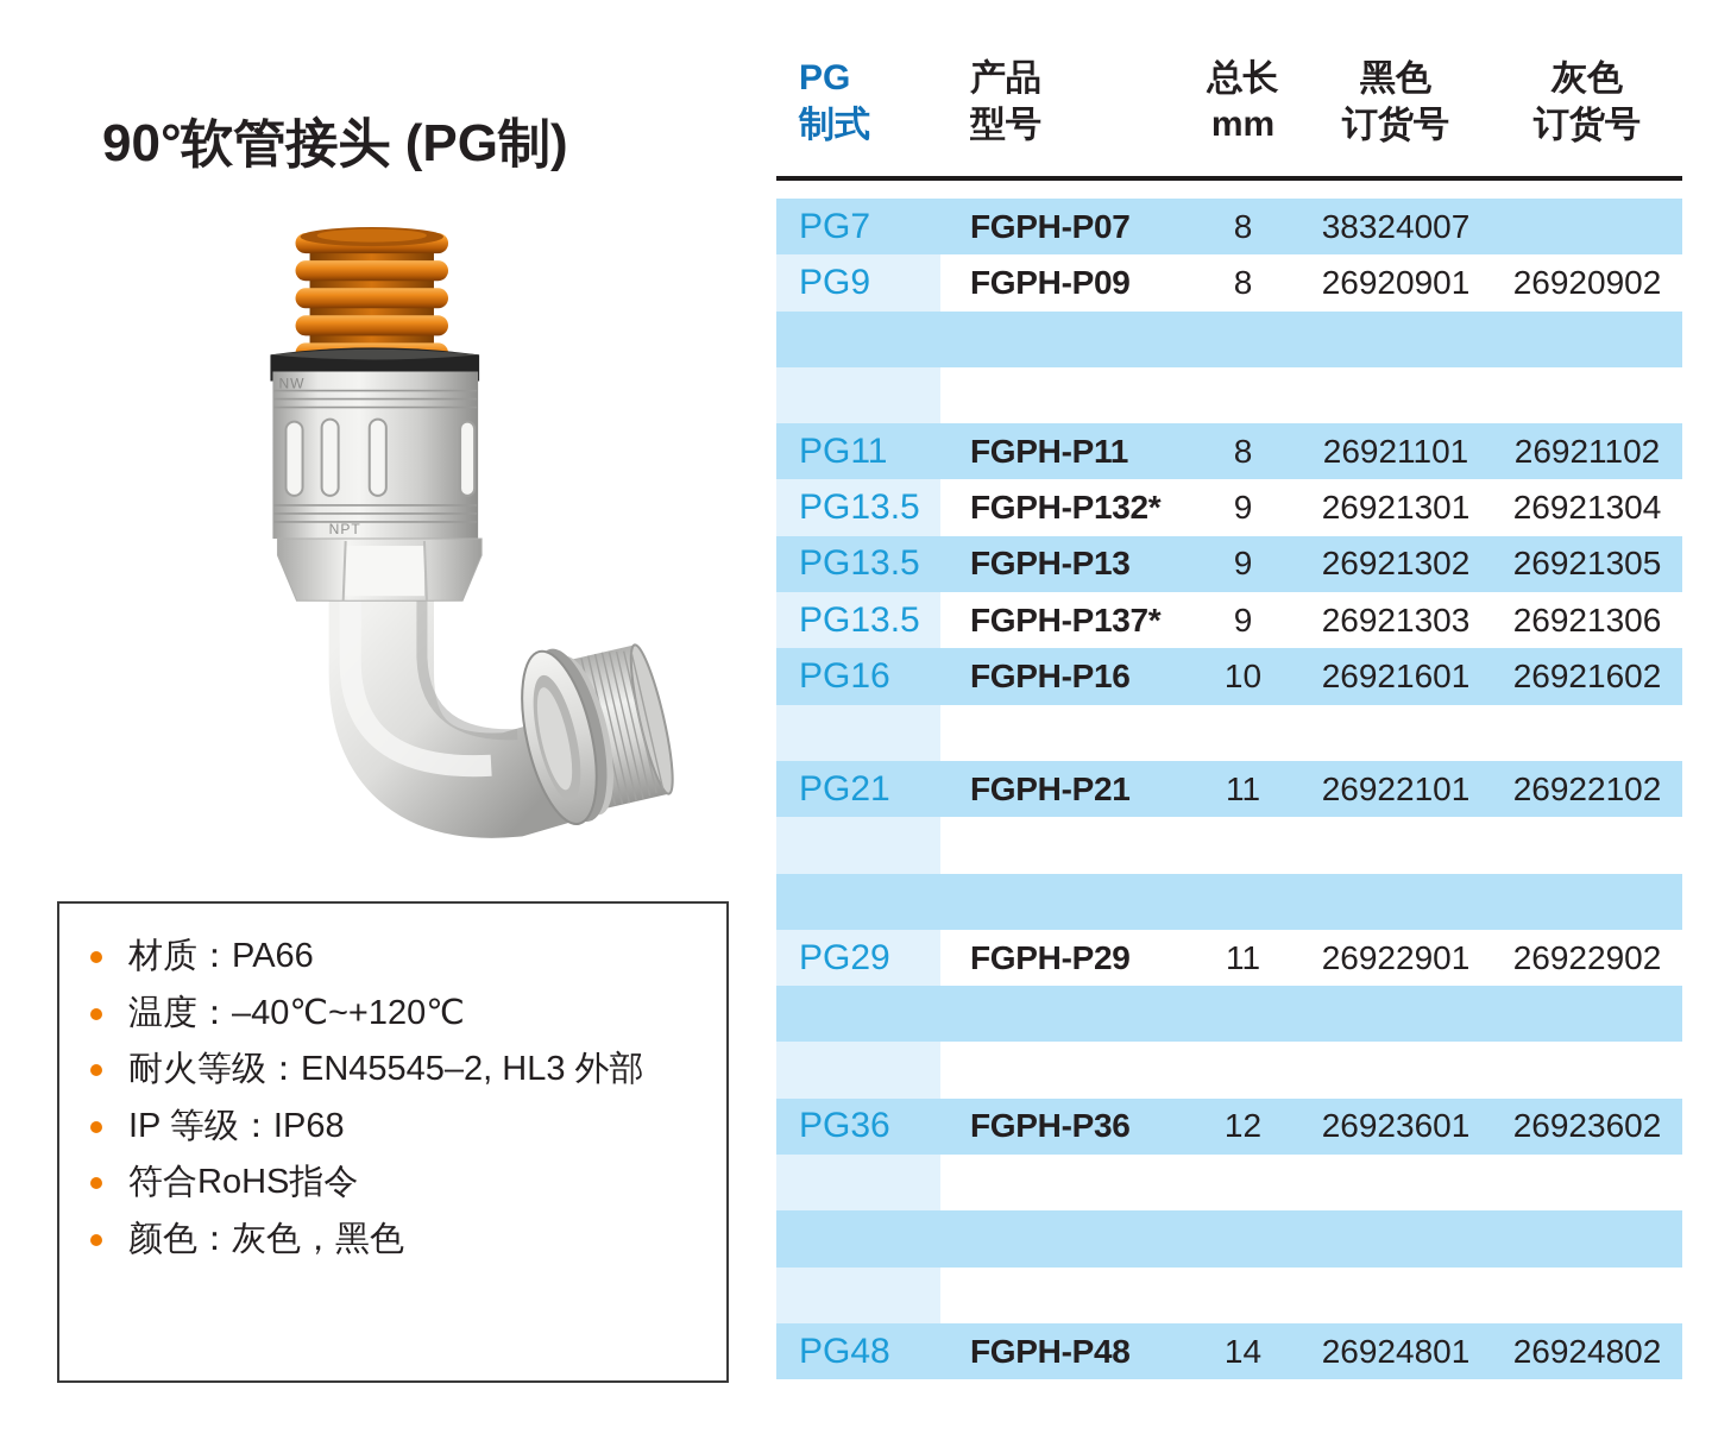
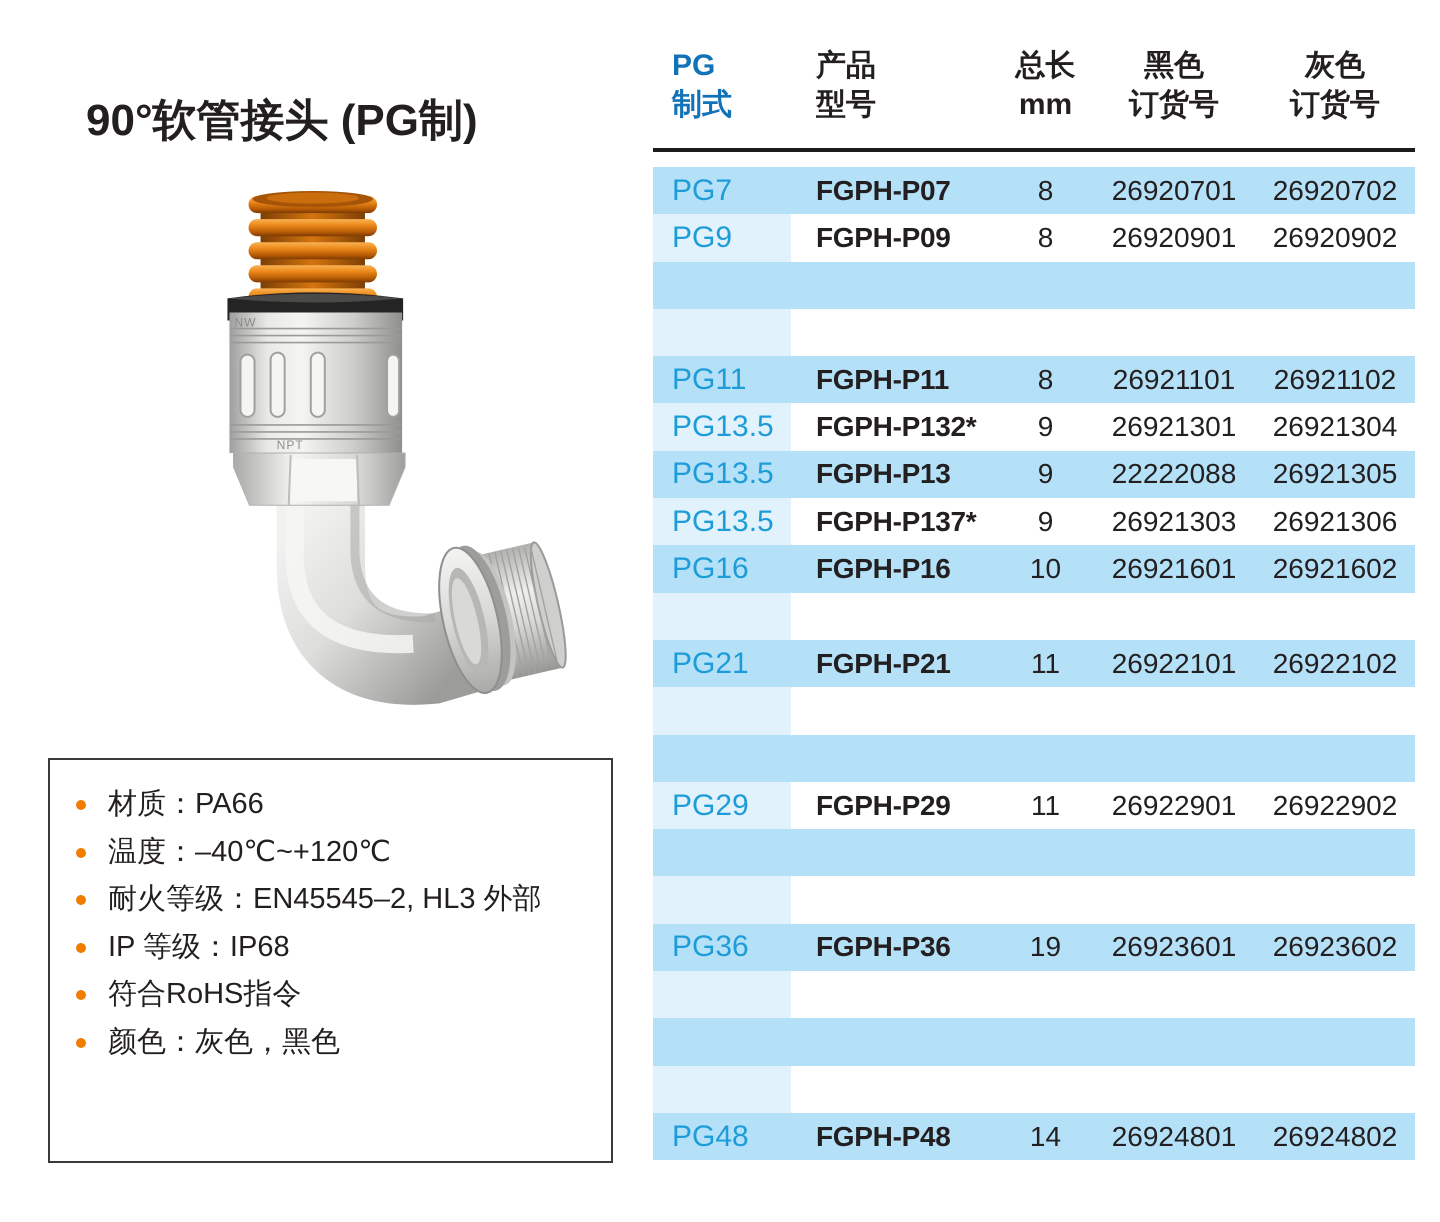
  90°软管接头 (PG制)
  NW
  NPT
  材质：PA66
  温度：–40℃~+120℃
  耐火等级：EN45545–2, HL3 外部
  IP 等级：IP68
  符合RoHS指令
  颜色：灰色，黑色
  PG
  制式
  产品
  型号
  总长
  mm
  黑色
  订货号
  灰色
  订货号
  PG7
  FGPH-P07
  8
+ 26920701
- 38324007
+ 26920702
  PG9
  FGPH-P09
  8
  26920901
  26920902
  PG11
  FGPH-P11
  8
  26921101
  26921102
  PG13.5
  FGPH-P132*
  9
  26921301
  26921304
  PG13.5
  FGPH-P13
  9
- 26921302
+ 22222088
  26921305
  PG13.5
  FGPH-P137*
  9
  26921303
  26921306
  PG16
  FGPH-P16
  10
  26921601
  26921602
  PG21
  FGPH-P21
  11
  26922101
  26922102
  PG29
  FGPH-P29
  11
  26922901
  26922902
  PG36
  FGPH-P36
- 12
+ 19
  26923601
  26923602
  PG48
  FGPH-P48
  14
  26924801
  26924802
